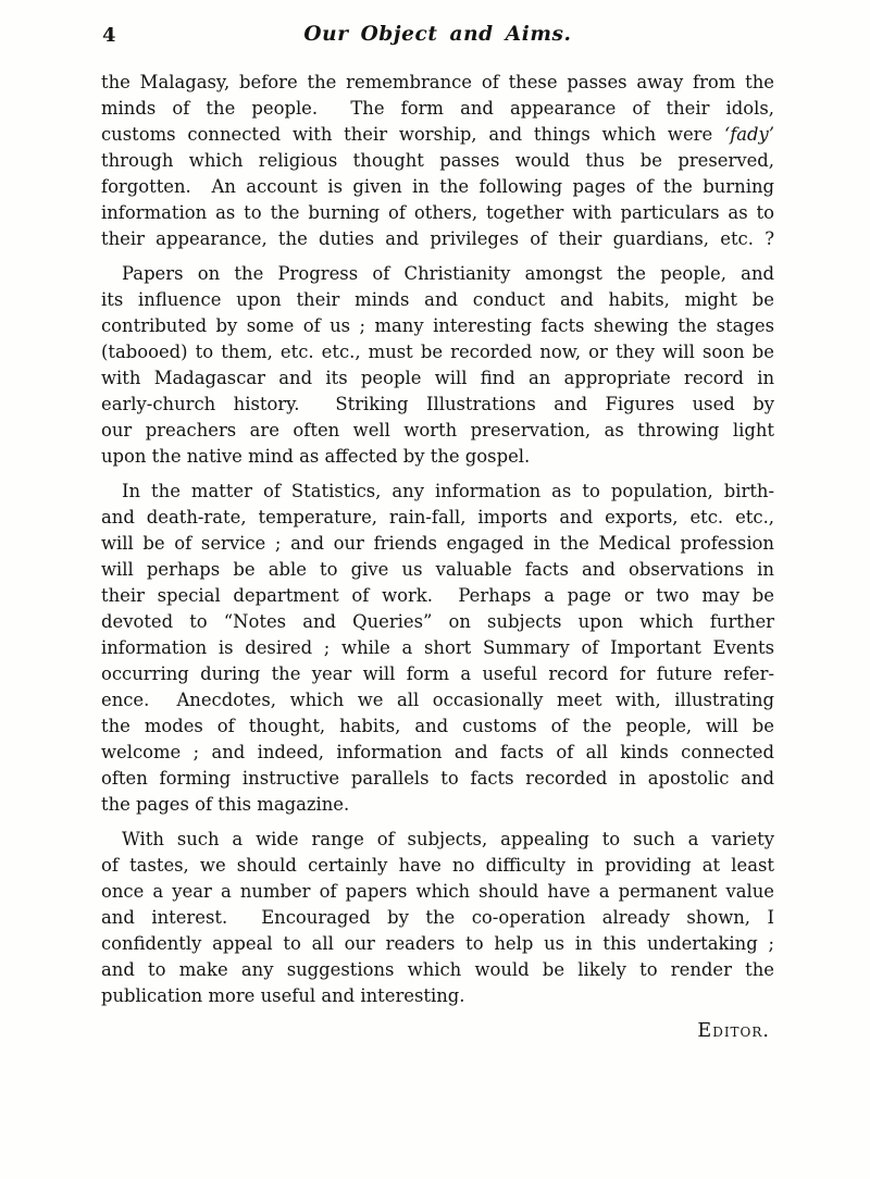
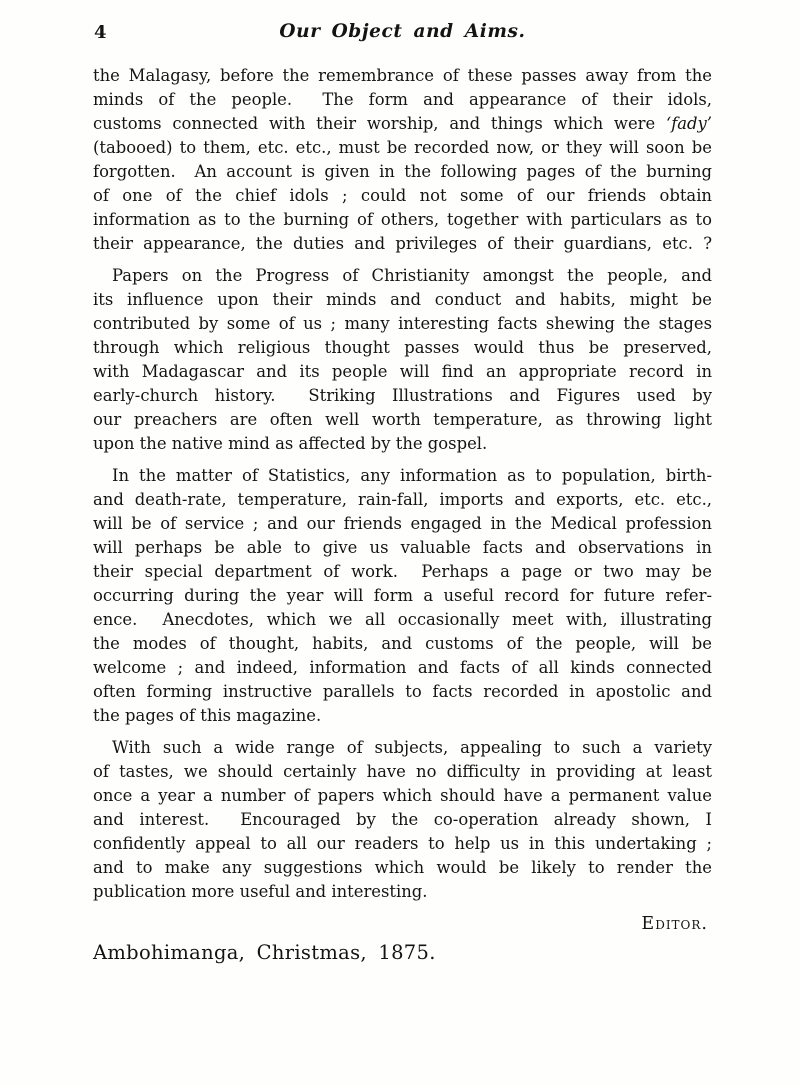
  4
  Our Object and Aims.
  the Malagasy, before the remembrance of these passes away from the
  minds of the people. The form and appearance of their idols,
  customs connected with their worship, and things which were ‘fady’
- through which religious thought passes would thus be preserved,
+ (tabooed) to them, etc. etc., must be recorded now, or they will soon be
  forgotten. An account is given in the following pages of the burning
+ of one of the chief idols ; could not some of our friends obtain
  information as to the burning of others, together with particulars as to
  their appearance, the duties and privileges of their guardians, etc. ?
  Papers on the Progress of Christianity amongst the people, and
  its influence upon their minds and conduct and habits, might be
  contributed by some of us ; many interesting facts shewing the stages
- (tabooed) to them, etc. etc., must be recorded now, or they will soon be
+ through which religious thought passes would thus be preserved,
  with Madagascar and its people will find an appropriate record in
  early-church history. Striking Illustrations and Figures used by
- our preachers are often well worth preservation, as throwing light
+ our preachers are often well worth temperature, as throwing light
  upon the native mind as affected by the gospel.
  In the matter of Statistics, any information as to population, birth-
  and death-rate, temperature, rain-fall, imports and exports, etc. etc.,
  will be of service ; and our friends engaged in the Medical profession
  will perhaps be able to give us valuable facts and observations in
  their special department of work. Perhaps a page or two may be
- devoted to “Notes and Queries” on subjects upon which further
- information is desired ; while a short Summary of Important Events
  occurring during the year will form a useful record for future refer-
  ence. Anecdotes, which we all occasionally meet with, illustrating
  the modes of thought, habits, and customs of the people, will be
  welcome ; and indeed, information and facts of all kinds connected
  often forming instructive parallels to facts recorded in apostolic and
  the pages of this magazine.
  With such a wide range of subjects, appealing to such a variety
  of tastes, we should certainly have no difficulty in providing at least
  once a year a number of papers which should have a permanent value
  and interest. Encouraged by the co-operation already shown, I
  confidently appeal to all our readers to help us in this undertaking ;
  and to make any suggestions which would be likely to render the
  publication more useful and interesting.
  Editor.
+ Ambohimanga, Christmas, 1875.
